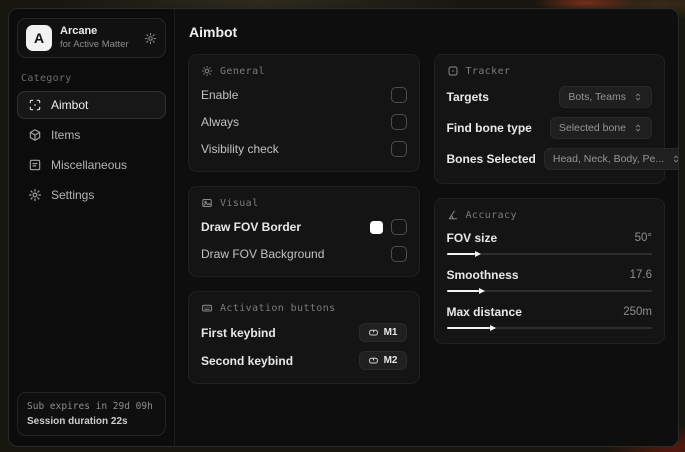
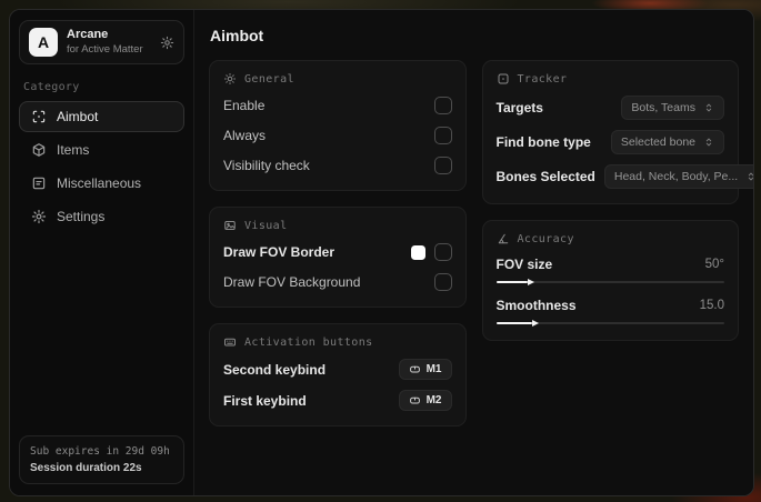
  A
  Arcane
  for Active Matter
  Category
  Aimbot
  Items
  Miscellaneous
  Settings
  Sub expires in 29d 09h
  Session duration 22s
  Aimbot
  General
  Enable
  Always
  Visibility check
  Visual
  Draw FOV Border
  Draw FOV Background
  Activation buttons
- First keybind
+ Second keybind
  M1
- Second keybind
+ First keybind
  M2
  Tracker
  Targets
  Bots, Teams
  Find bone type
  Selected bone
  Bones Selected
  Head, Neck, Body, Pe...
  Accuracy
  FOV size
  50°
  Smoothness
- 17.6
+ 15.0
- Max distance
- 250m
